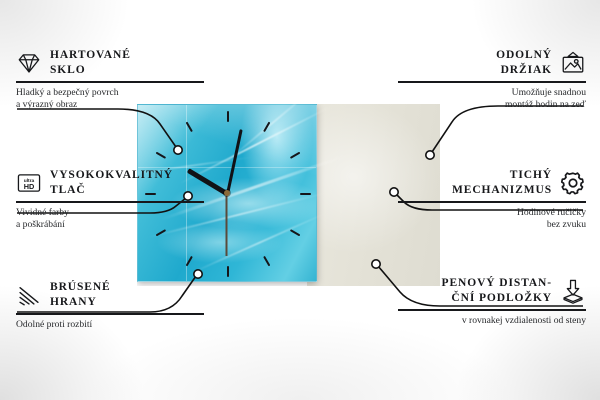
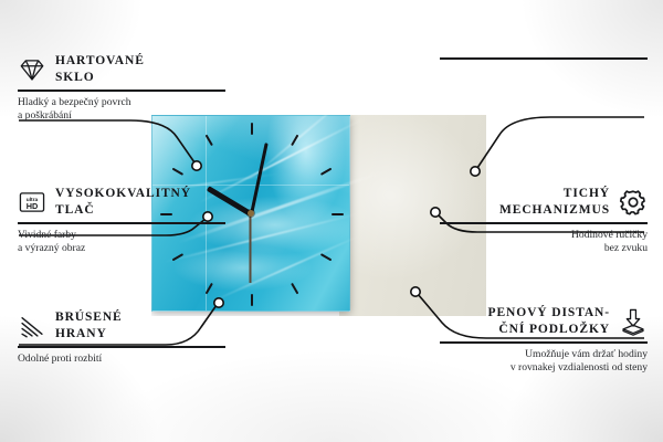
  HARTOVANÉ
  SKLO
  Hladký a bezpečný povrch
- a výrazný obraz
+ a poškrábání
  HD
  VYSOKOKVALITNÝ
  TLAČ
  Vividné farby
- a poškrábání
+ a výrazný obraz
  BRÚSENÉ
  HRANY
  Odolné proti rozbití
- ODOLNÝ
- DRŽIAK
- Umožňuje snadnou
- montáž hodin na zeď
  TICHÝ
  MECHANIZMUS
  Hodinové ručičky
  bez zvuku
  PENOVÝ DISTAN-
  ČNÍ PODLOŽKY
+ Umožňuje vám držať hodiny
  v rovnakej vzdialenosti od steny
